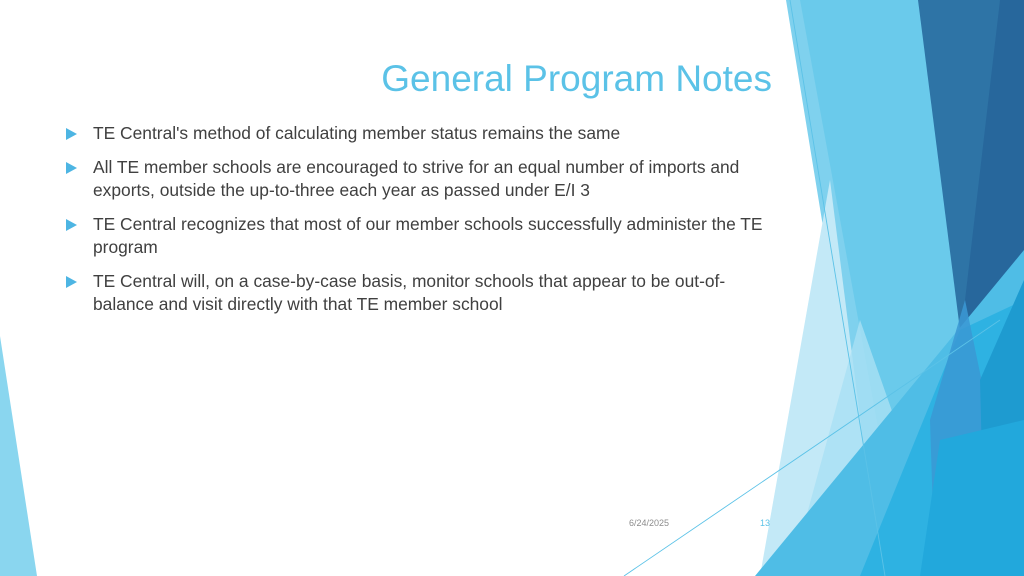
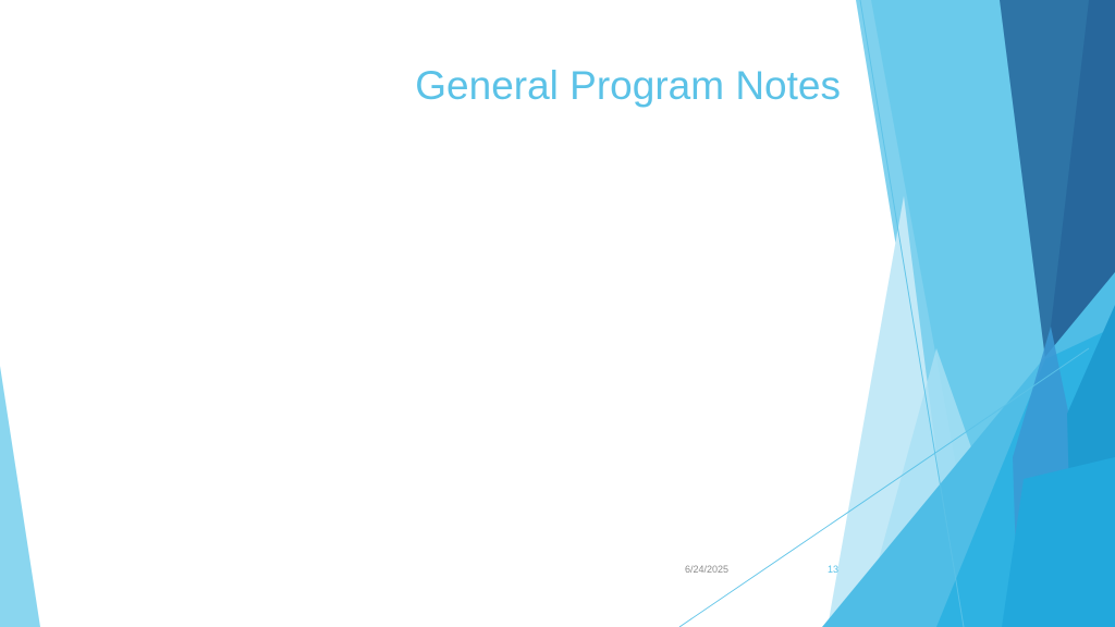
  General Program Notes
- TE Central's method of calculating member status remains the same
- All TE member schools are encouraged to strive for an equal number of imports and exports, outside the up-to-three each year as passed under E/I 3
- TE Central recognizes that most of our member schools successfully administer the TE program
- TE Central will, on a case-by-case basis, monitor schools that appear to be out-of-balance and visit directly with that TE member school
  6/24/2025
  13
